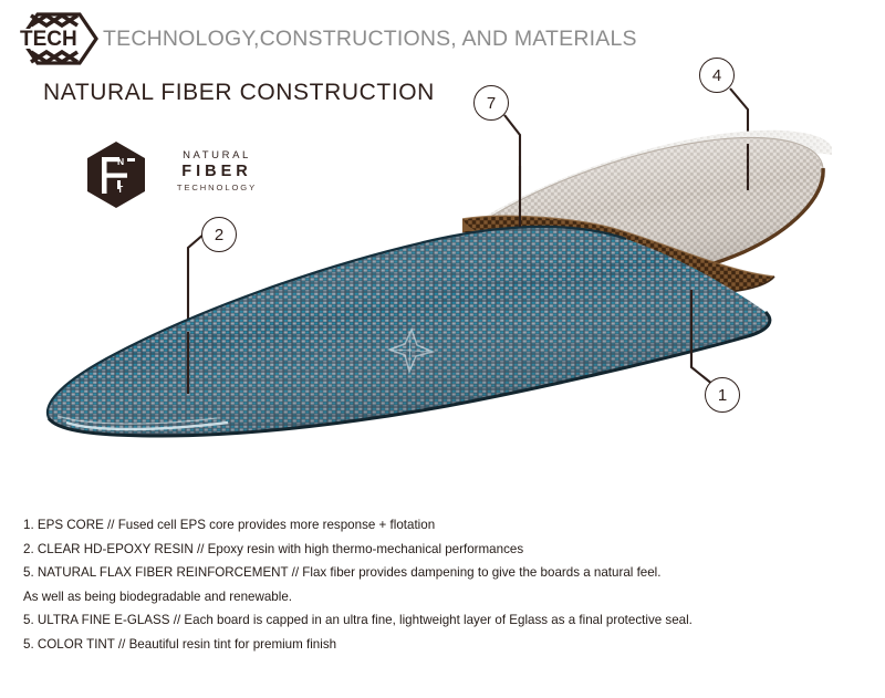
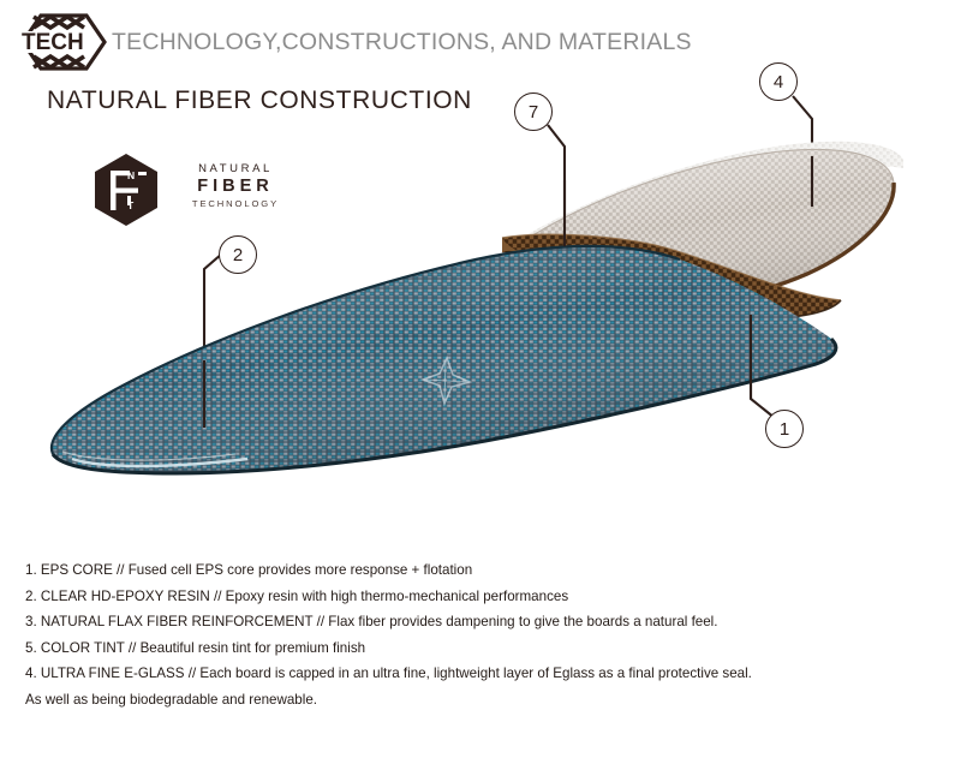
  TECH
  TECHNOLOGY,CONSTRUCTIONS, AND MATERIALS
  NATURAL FIBER CONSTRUCTION
  N
  NATURAL
  FIBER
  TECHNOLOGY
  1
  2
  7
  4
  1. EPS CORE // Fused cell EPS core provides more response + flotation
  2. CLEAR HD-EPOXY RESIN // Epoxy resin with high thermo-mechanical performances
- 5. NATURAL FLAX FIBER REINFORCEMENT // Flax fiber provides dampening to give the boards a natural feel.
+ 3. NATURAL FLAX FIBER REINFORCEMENT // Flax fiber provides dampening to give the boards a natural feel.
- As well as being biodegradable and renewable.
+ 5. COLOR TINT // Beautiful resin tint for premium finish
- 5. ULTRA FINE E-GLASS // Each board is capped in an ultra fine, lightweight layer of Eglass as a final protective seal.
+ 4. ULTRA FINE E-GLASS // Each board is capped in an ultra fine, lightweight layer of Eglass as a final protective seal.
- 5. COLOR TINT // Beautiful resin tint for premium finish
+ As well as being biodegradable and renewable.
